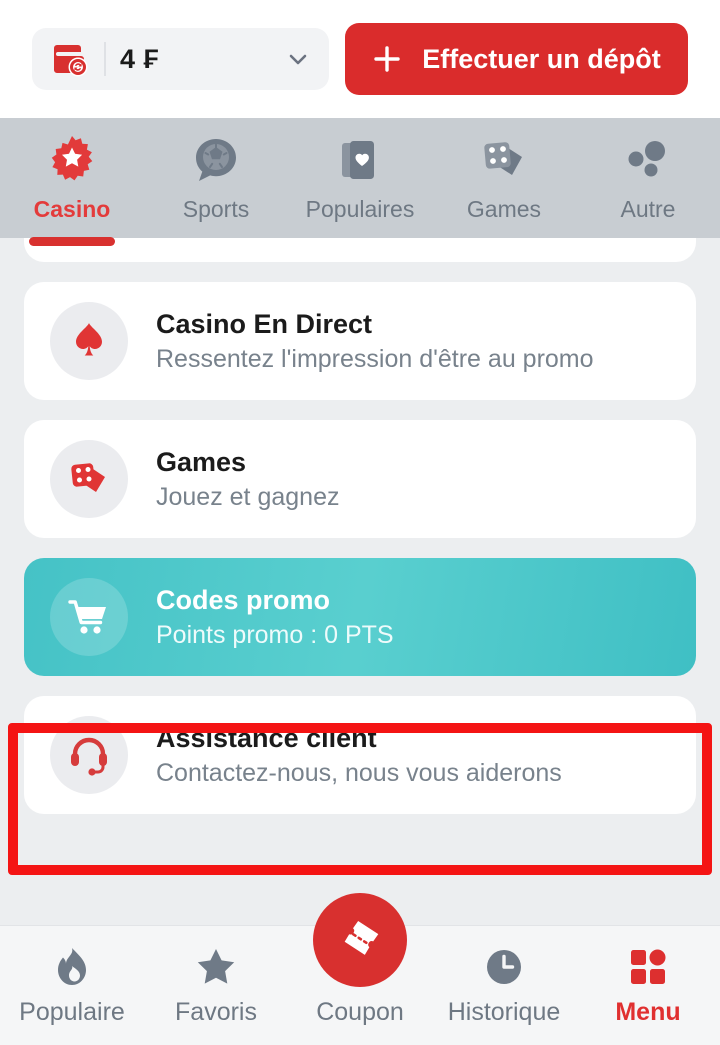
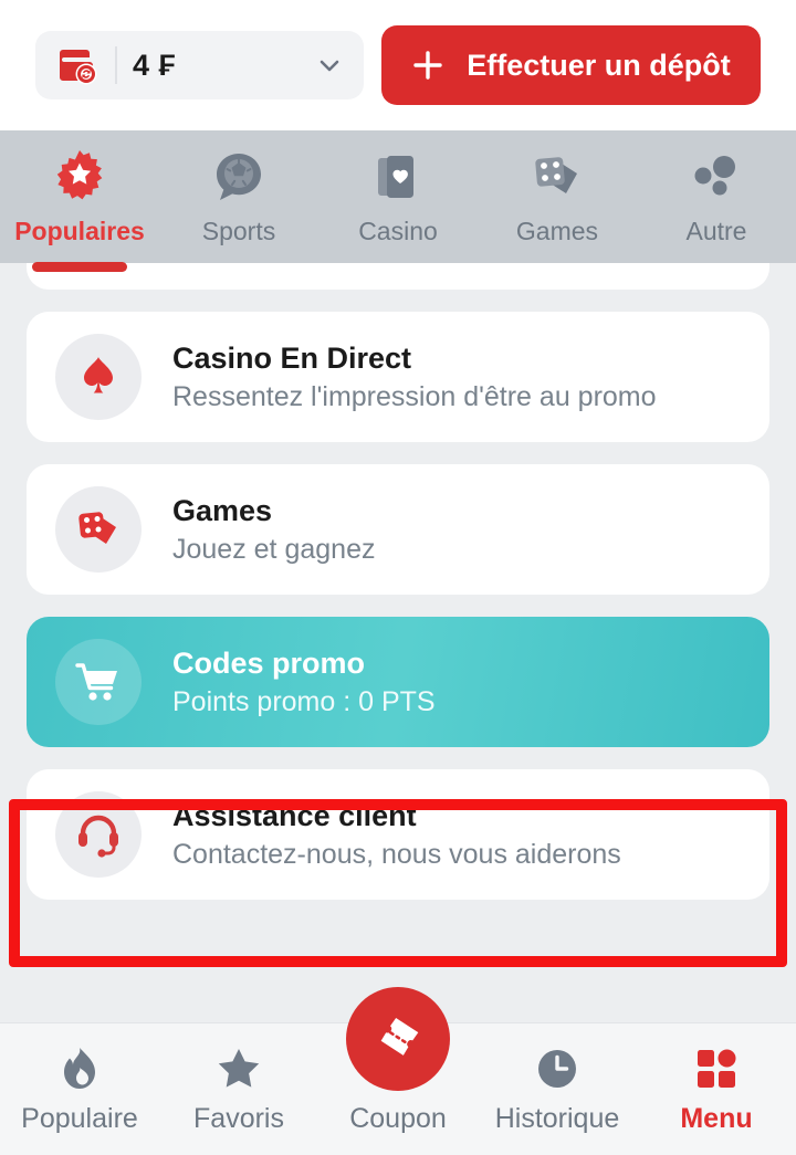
  4 ₣
  Effectuer un dépôt
- Casino
+ Populaires
  Sports
- Populaires
+ Casino
  Games
  Autre
  Casino En Direct
  Ressentez l'impression d'être au promo
  Games
  Jouez et gagnez
  Codes promo
  Points promo : 0 PTS
  Assistance client
  Contactez-nous, nous vous aiderons
  Populaire
  Favoris
  Coupon
  Historique
  Menu
